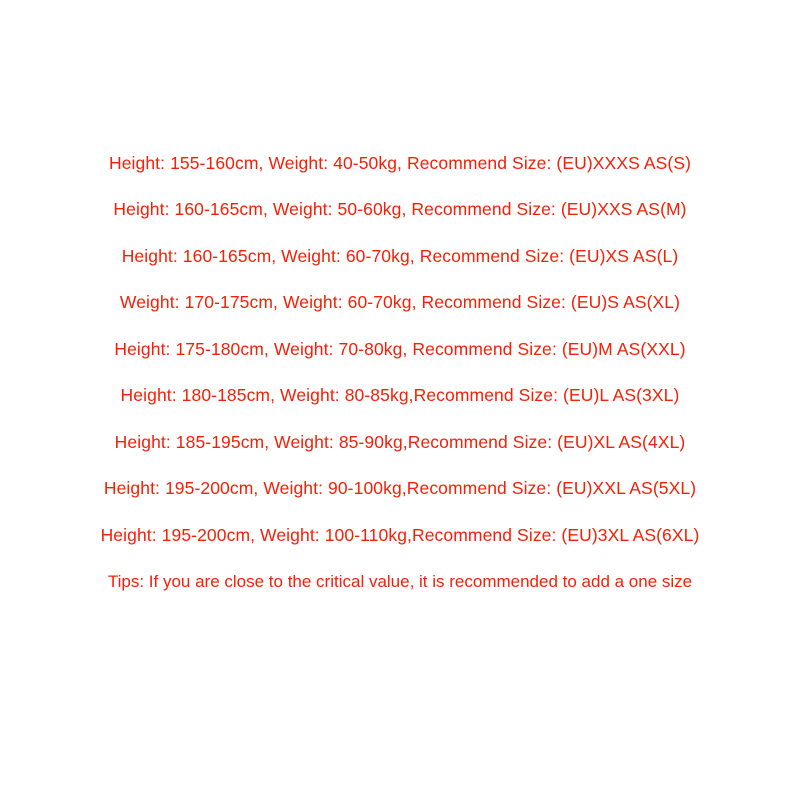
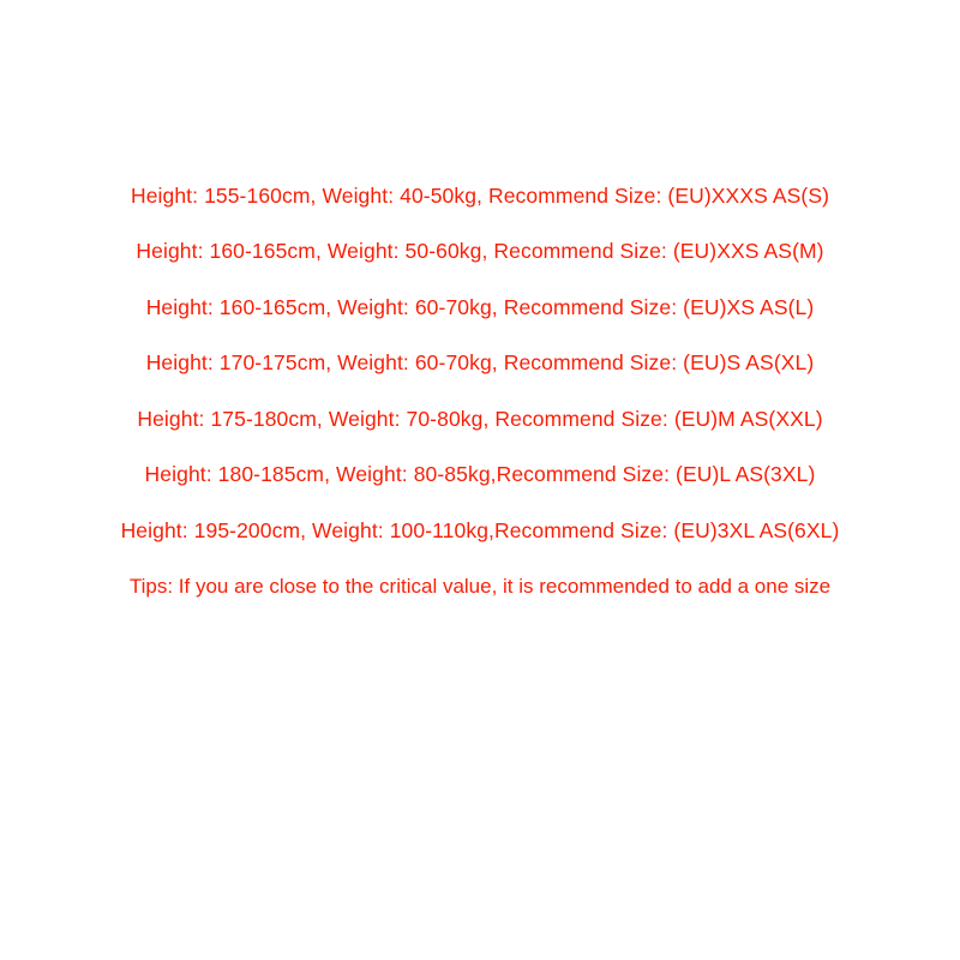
  Height: 155-160cm, Weight: 40-50kg, Recommend Size: (EU)XXXS AS(S)
  Height: 160-165cm, Weight: 50-60kg, Recommend Size: (EU)XXS AS(M)
  Height: 160-165cm, Weight: 60-70kg, Recommend Size: (EU)XS AS(L)
- Weight: 170-175cm, Weight: 60-70kg, Recommend Size: (EU)S AS(XL)
+ Height: 170-175cm, Weight: 60-70kg, Recommend Size: (EU)S AS(XL)
  Height: 175-180cm, Weight: 70-80kg, Recommend Size: (EU)M AS(XXL)
  Height: 180-185cm, Weight: 80-85kg,Recommend Size: (EU)L AS(3XL)
- Height: 185-195cm, Weight: 85-90kg,Recommend Size: (EU)XL AS(4XL)
- Height: 195-200cm, Weight: 90-100kg,Recommend Size: (EU)XXL AS(5XL)
  Height: 195-200cm, Weight: 100-110kg,Recommend Size: (EU)3XL AS(6XL)
  Tips: If you are close to the critical value, it is recommended to add a one size
